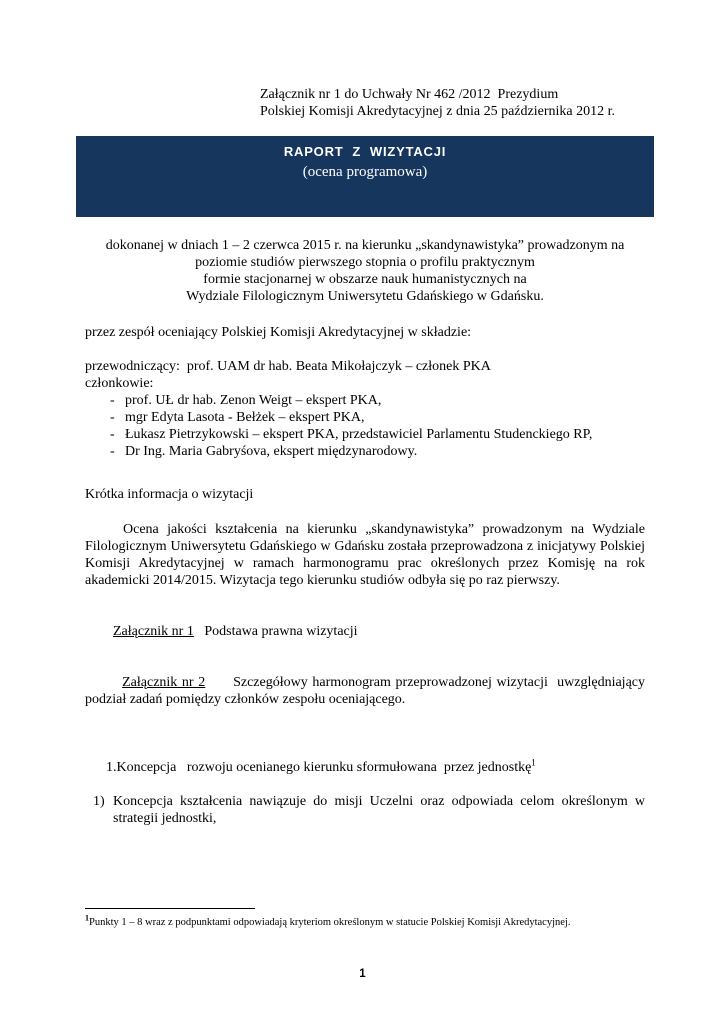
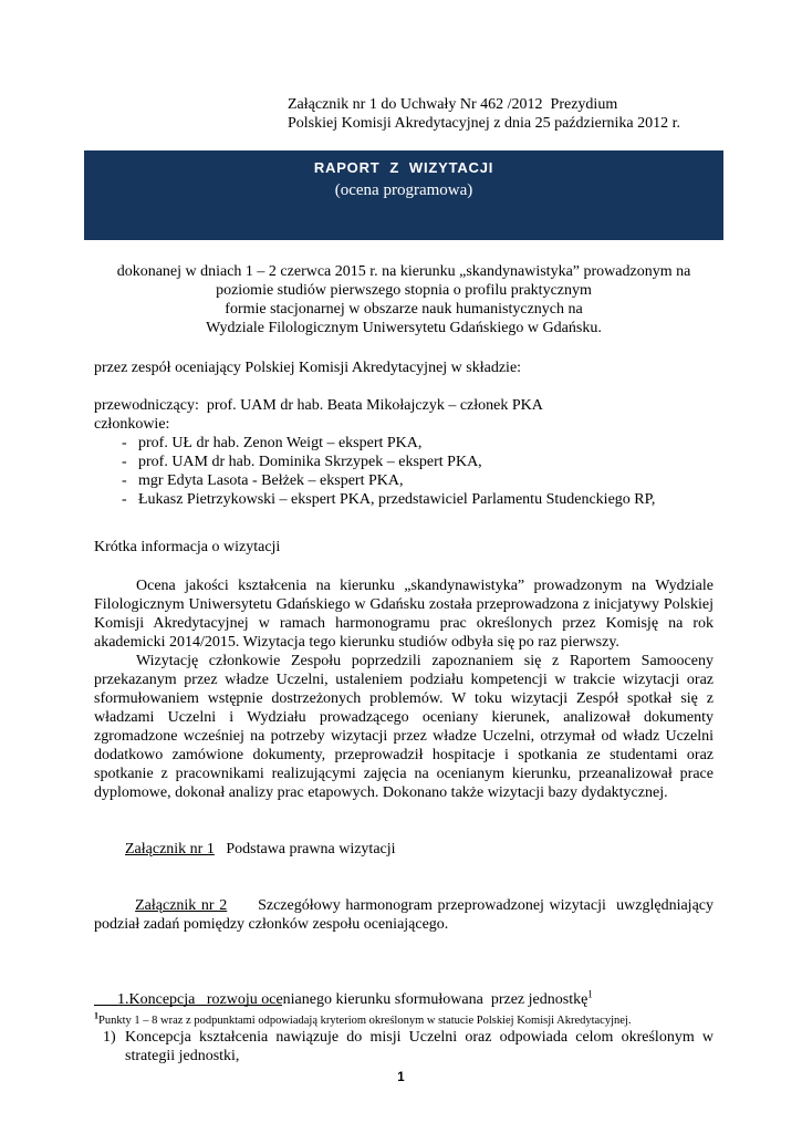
  Załącznik nr 1 do Uchwały Nr 462 /2012 Prezydium
  Polskiej Komisji Akredytacyjnej z dnia 25 października 2012 r.
  RAPORT Z WIZYTACJI
  (ocena programowa)
  dokonanej w dniach 1 – 2 czerwca 2015 r. na kierunku „skandynawistyka” prowadzonym na
  poziomie studiów pierwszego stopnia o profilu praktycznym
  formie stacjonarnej w obszarze nauk humanistycznych na
  Wydziale Filologicznym Uniwersytetu Gdańskiego w Gdańsku.
  przez zespół oceniający Polskiej Komisji Akredytacyjnej w składzie:
  przewodniczący: prof. UAM dr hab. Beata Mikołajczyk – członek PKA
  członkowie:
  - prof. UŁ dr hab. Zenon Weigt – ekspert PKA,
+ - prof. UAM dr hab. Dominika Skrzypek – ekspert PKA,
  - mgr Edyta Lasota - Bełżek – ekspert PKA,
  - Łukasz Pietrzykowski – ekspert PKA, przedstawiciel Parlamentu Studenckiego RP,
- - Dr Ing. Maria Gabryśova, ekspert międzynarodowy.
  Krótka informacja o wizytacji
  Ocena jakości kształcenia na kierunku „skandynawistyka” prowadzonym na Wydziale Filologicznym Uniwersytetu Gdańskiego w Gdańsku została przeprowadzona z inicjatywy Polskiej Komisji Akredytacyjnej w ramach harmonogramu prac określonych przez Komisję na rok akademicki 2014/2015. Wizytacja tego kierunku studiów odbyła się po raz pierwszy.
+ Wizytację członkowie Zespołu poprzedzili zapoznaniem się z Raportem Samooceny przekazanym przez władze Uczelni, ustaleniem podziału kompetencji w trakcie wizytacji oraz sformułowaniem wstępnie dostrzeżonych problemów. W toku wizytacji Zespół spotkał się z władzami Uczelni i Wydziału prowadzącego oceniany kierunek, analizował dokumenty zgromadzone wcześniej na potrzeby wizytacji przez władze Uczelni, otrzymał od władz Uczelni dodatkowo zamówione dokumenty, przeprowadził hospitacje i spotkania ze studentami oraz spotkanie z pracownikami realizującymi zajęcia na ocenianym kierunku, przeanalizował prace dyplomowe, dokonał analizy prac etapowych. Dokonano także wizytacji bazy dydaktycznej.
  Załącznik nr 1 Podstawa prawna wizytacji
  Załącznik nr 2 Szczegółowy harmonogram przeprowadzonej wizytacji uwzględniający podział zadań pomiędzy członków zespołu oceniającego.
  1.Koncepcja rozwoju ocenianego kierunku sformułowana przez jednostkę1
  1) Koncepcja kształcenia nawiązuje do misji Uczelni oraz odpowiada celom określonym w strategii jednostki,
  1Punkty 1 – 8 wraz z podpunktami odpowiadają kryteriom określonym w statucie Polskiej Komisji Akredytacyjnej.
  1
